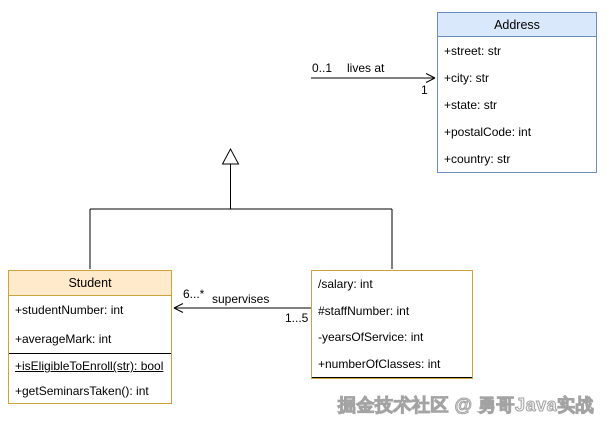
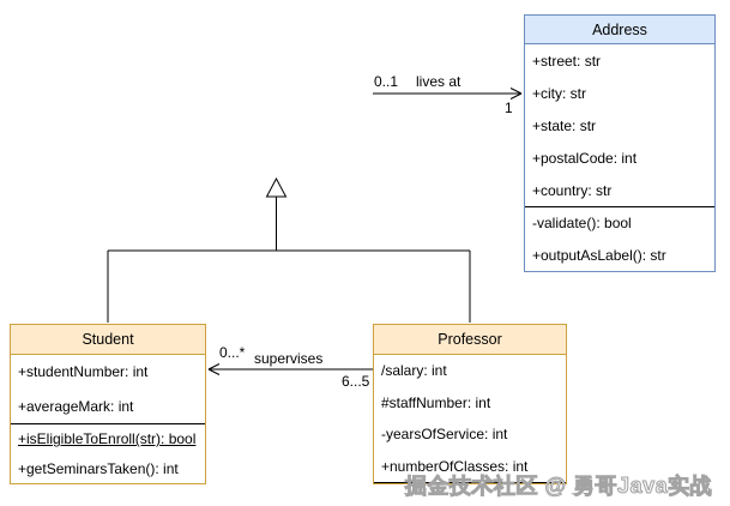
  Address
  +street: str
  +city: str
  +state: str
  +postalCode: int
  +country: str
+ -validate(): bool
+ +outputAsLabel(): str
  Student
  +studentNumber: int
  +averageMark: int
  +isEligibleToEnroll(str): bool
  +getSeminarsTaken(): int
+ Professor
  /salary: int
  #staffNumber: int
  -yearsOfService: int
  +numberOfClasses: int
  0..1
  lives at
  1
- 6...*
+ 0...*
  supervises
- 1...5
+ 6...5
  掘金技术社区 @ 勇哥Java实战
